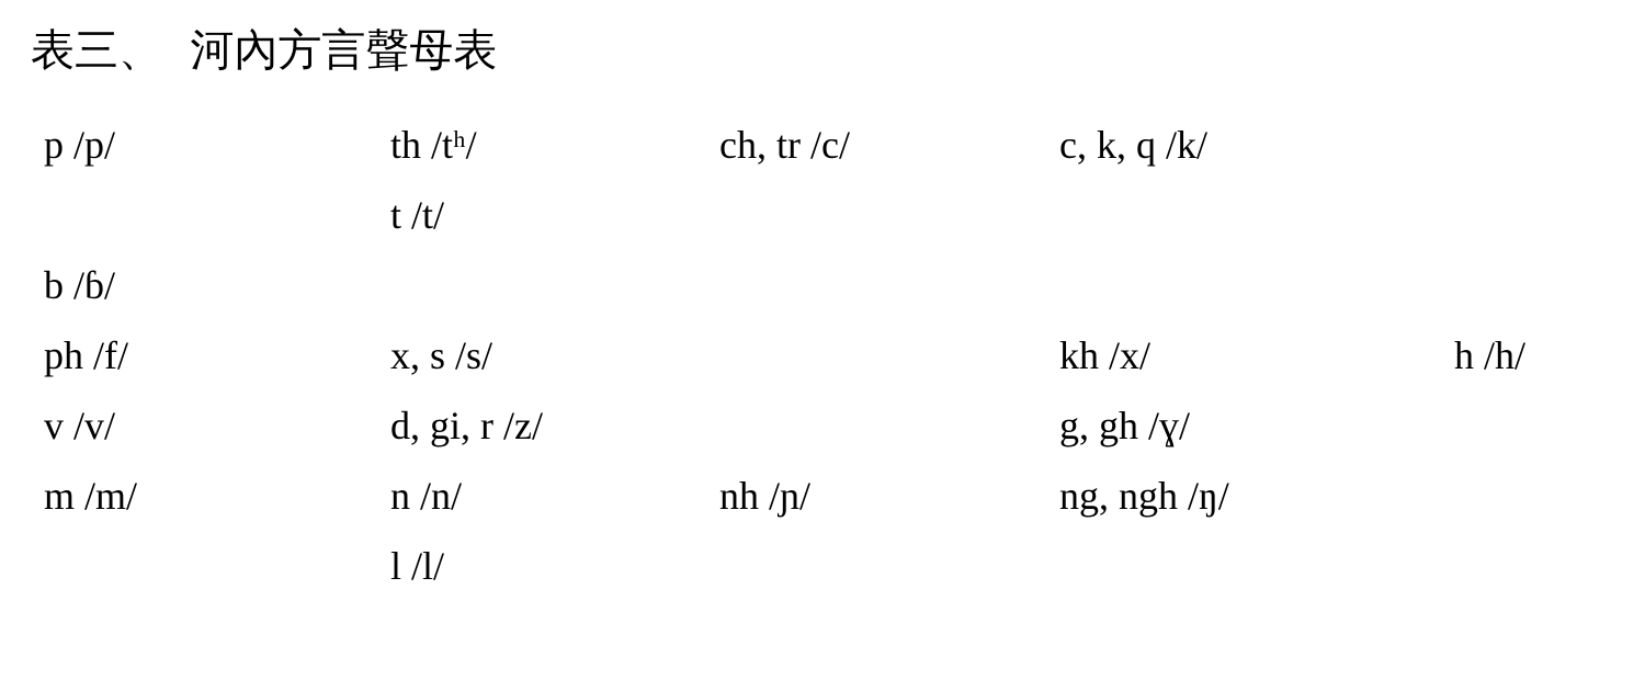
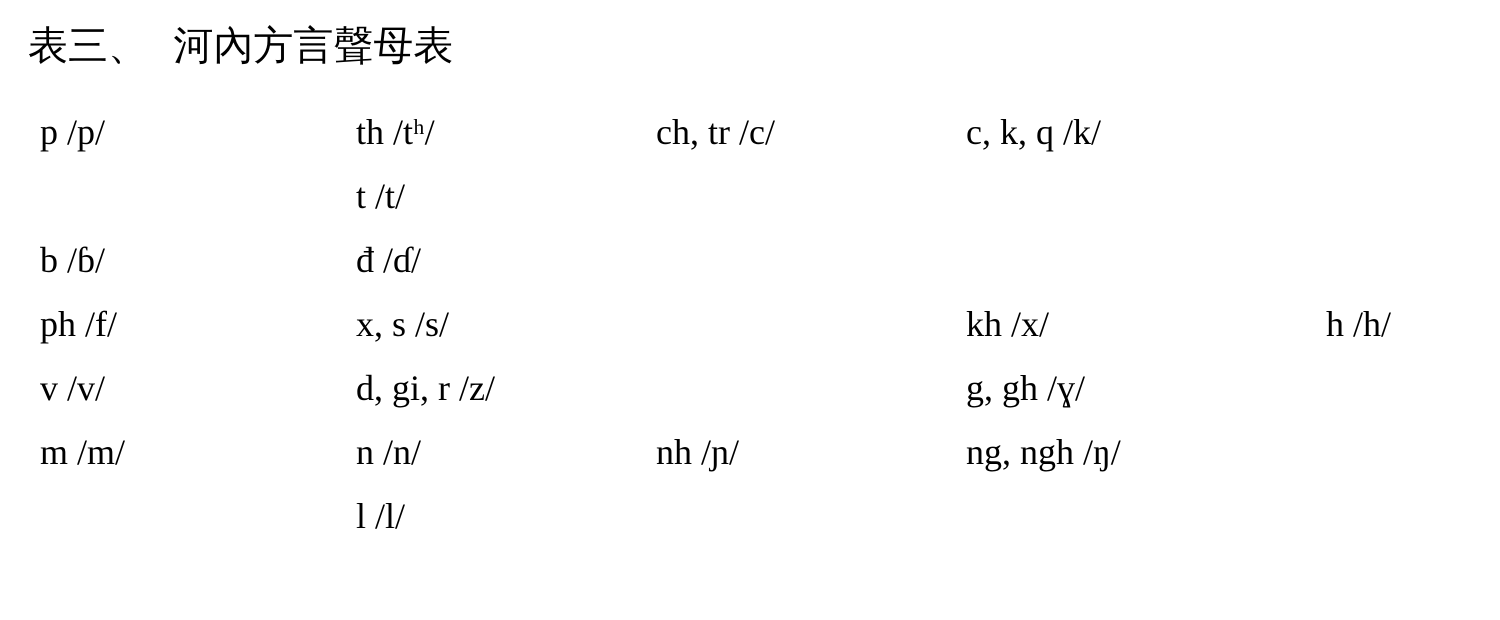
  表三、 河內方言聲母表
  p /p/
  th /tʰ/
  ch, tr /c/
  c, k, q /k/
  t /t/
  b /ɓ/
+ đ /ɗ/
  ph /f/
  x, s /s/
  kh /x/
  h /h/
  v /v/
  d, gi, r /z/
  g, gh /ɣ/
  m /m/
  n /n/
  nh /ɲ/
  ng, ngh /ŋ/
  l /l/
